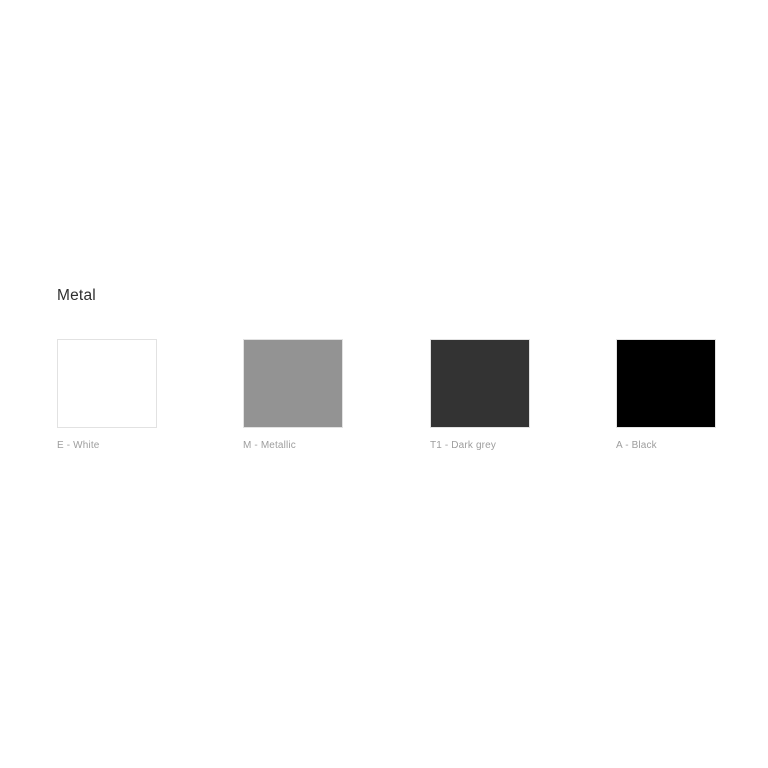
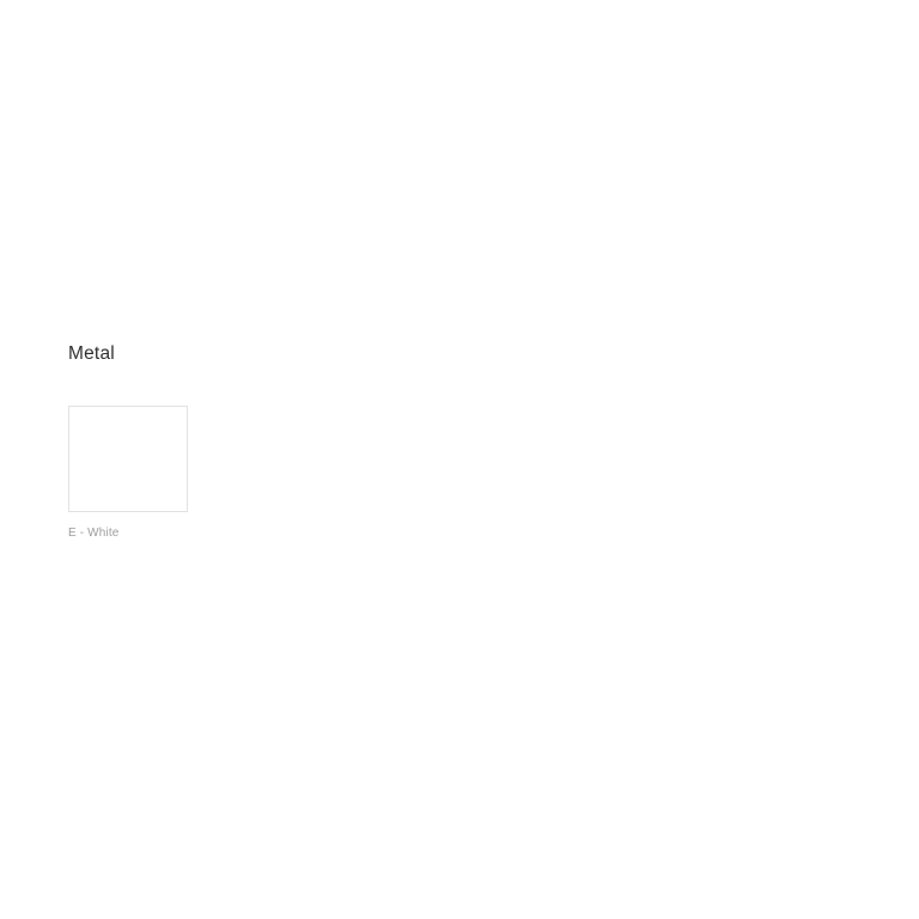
  Metal
  E - White
- M - Metallic
- T1 - Dark grey
- A - Black
